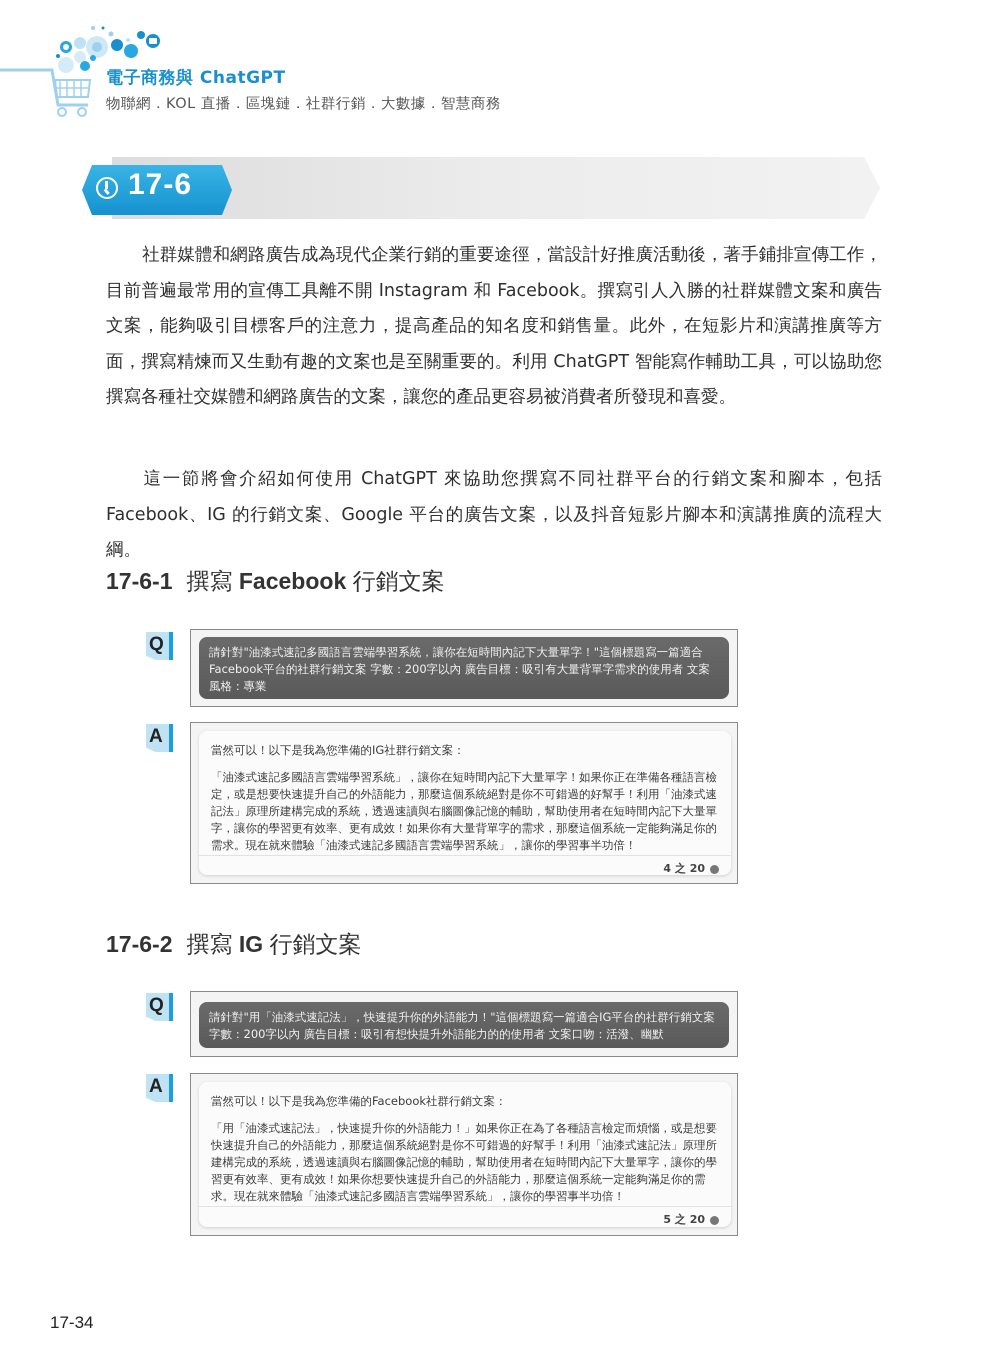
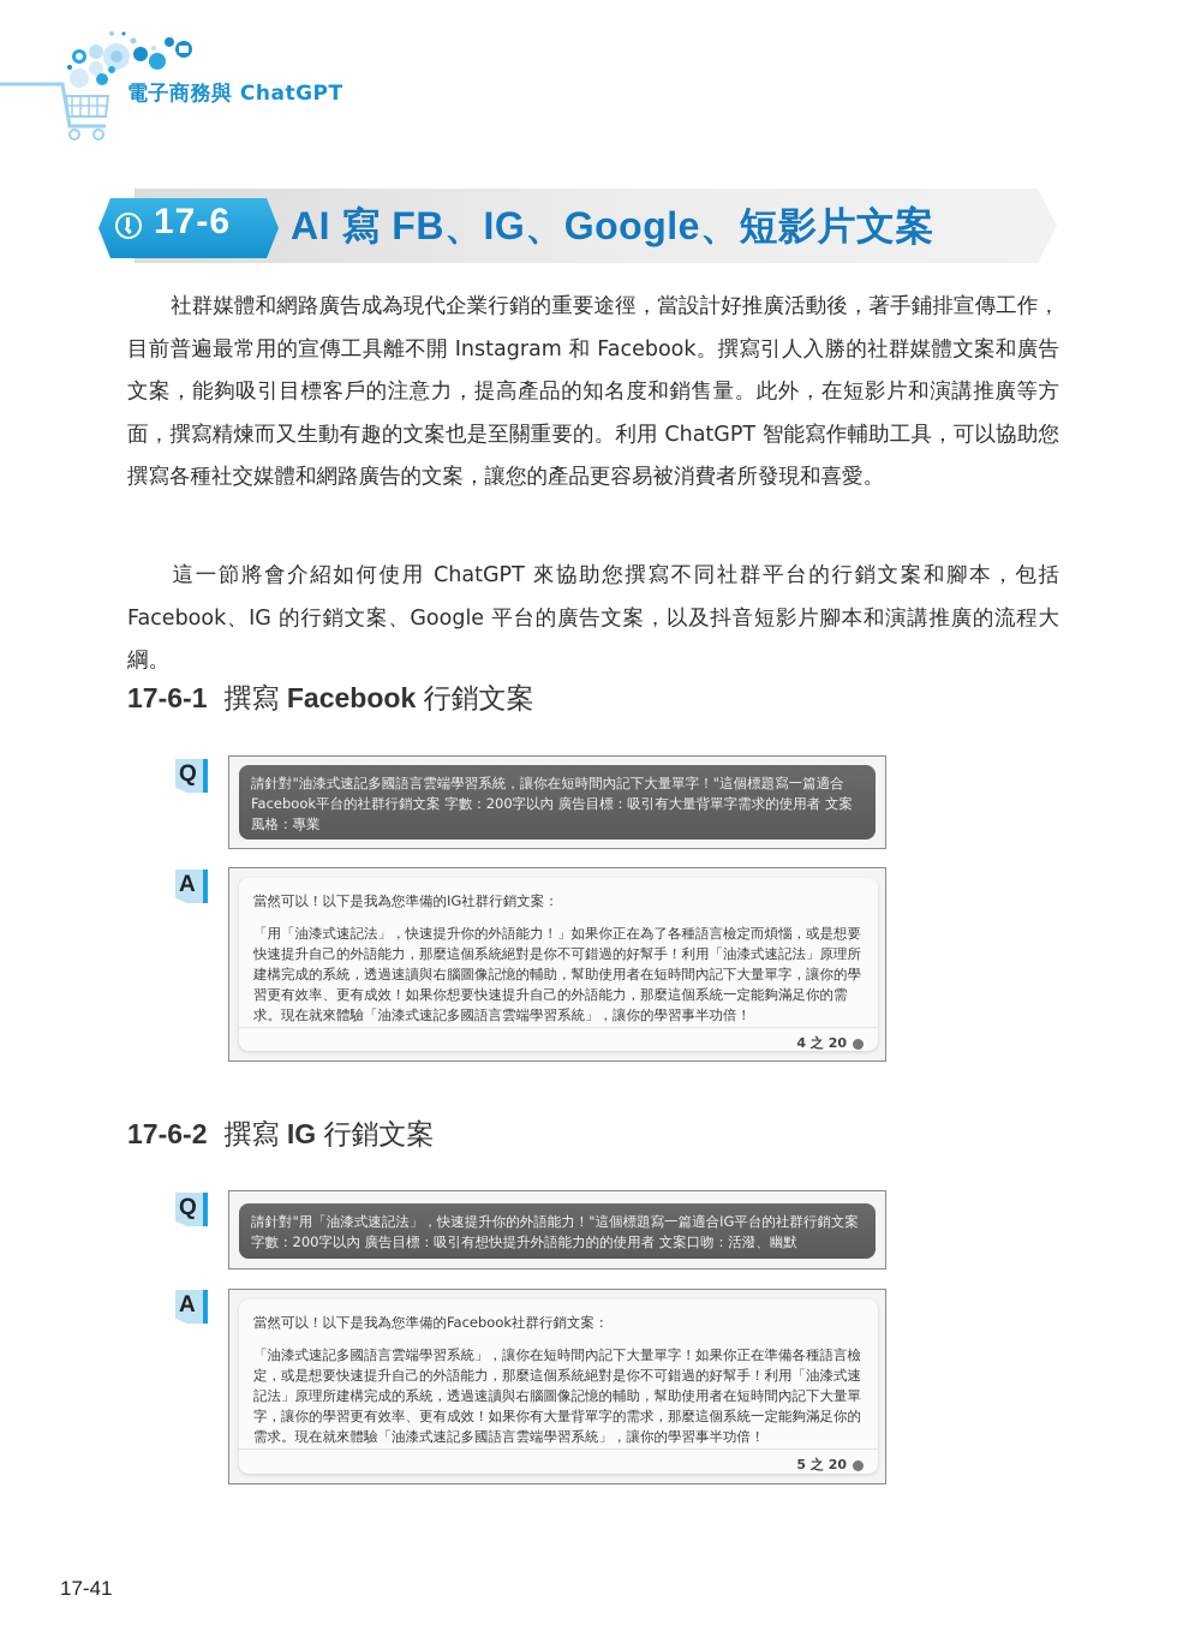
  電子商務與 ChatGPT
- 物聯網．KOL 直播．區塊鏈．社群行銷．大數據．智慧商務
  17-6
+ AI 寫 FB、IG、Google、短影片文案
  社群媒體和網路廣告成為現代企業行銷的重要途徑，當設計好推廣活動後，著手鋪排宣傳工作，目前普遍最常用的宣傳工具離不開 Instagram 和 Facebook。撰寫引人入勝的社群媒體文案和廣告文案，能夠吸引目標客戶的注意力，提高產品的知名度和銷售量。此外，在短影片和演講推廣等方面，撰寫精煉而又生動有趣的文案也是至關重要的。利用 ChatGPT 智能寫作輔助工具，可以協助您撰寫各種社交媒體和網路廣告的文案，讓您的產品更容易被消費者所發現和喜愛。
  這一節將會介紹如何使用 ChatGPT 來協助您撰寫不同社群平台的行銷文案和腳本，包括 Facebook、IG 的行銷文案、Google 平台的廣告文案，以及抖音短影片腳本和演講推廣的流程大綱。
  17-6-1 撰寫 Facebook 行銷文案
  Q
  請針對"油漆式速記多國語言雲端學習系統，讓你在短時間內記下大量單字！"這個標題寫一篇適合Facebook平台的社群行銷文案 字數：200字以內 廣告目標：吸引有大量背單字需求的使用者 文案風格：專業
  A
  當然可以！以下是我為您準備的IG社群行銷文案：
- 「油漆式速記多國語言雲端學習系統」，讓你在短時間內記下大量單字！如果你正在準備各種語言檢定，或是想要快速提升自己的外語能力，那麼這個系統絕對是你不可錯過的好幫手！利用「油漆式速記法」原理所建構完成的系統，透過速讀與右腦圖像記憶的輔助，幫助使用者在短時間內記下大量單字，讓你的學習更有效率、更有成效！如果你有大量背單字的需求，那麼這個系統一定能夠滿足你的需求。現在就來體驗「油漆式速記多國語言雲端學習系統」，讓你的學習事半功倍！
+ 「用「油漆式速記法」，快速提升你的外語能力！」如果你正在為了各種語言檢定而煩惱，或是想要快速提升自己的外語能力，那麼這個系統絕對是你不可錯過的好幫手！利用「油漆式速記法」原理所建構完成的系統，透過速讀與右腦圖像記憶的輔助，幫助使用者在短時間內記下大量單字，讓你的學習更有效率、更有成效！如果你想要快速提升自己的外語能力，那麼這個系統一定能夠滿足你的需求。現在就來體驗「油漆式速記多國語言雲端學習系統」，讓你的學習事半功倍！
  4 之 20
  17-6-2 撰寫 IG 行銷文案
  Q
  請針對"用「油漆式速記法」，快速提升你的外語能力！"這個標題寫一篇適合IG平台的社群行銷文案 字數：200字以內 廣告目標：吸引有想快提升外語能力的的使用者 文案口吻：活潑、幽默
  A
  當然可以！以下是我為您準備的Facebook社群行銷文案：
- 「用「油漆式速記法」，快速提升你的外語能力！」如果你正在為了各種語言檢定而煩惱，或是想要快速提升自己的外語能力，那麼這個系統絕對是你不可錯過的好幫手！利用「油漆式速記法」原理所建構完成的系統，透過速讀與右腦圖像記憶的輔助，幫助使用者在短時間內記下大量單字，讓你的學習更有效率、更有成效！如果你想要快速提升自己的外語能力，那麼這個系統一定能夠滿足你的需求。現在就來體驗「油漆式速記多國語言雲端學習系統」，讓你的學習事半功倍！
+ 「油漆式速記多國語言雲端學習系統」，讓你在短時間內記下大量單字！如果你正在準備各種語言檢定，或是想要快速提升自己的外語能力，那麼這個系統絕對是你不可錯過的好幫手！利用「油漆式速記法」原理所建構完成的系統，透過速讀與右腦圖像記憶的輔助，幫助使用者在短時間內記下大量單字，讓你的學習更有效率、更有成效！如果你有大量背單字的需求，那麼這個系統一定能夠滿足你的需求。現在就來體驗「油漆式速記多國語言雲端學習系統」，讓你的學習事半功倍！
  5 之 20
- 17-34
+ 17-41
